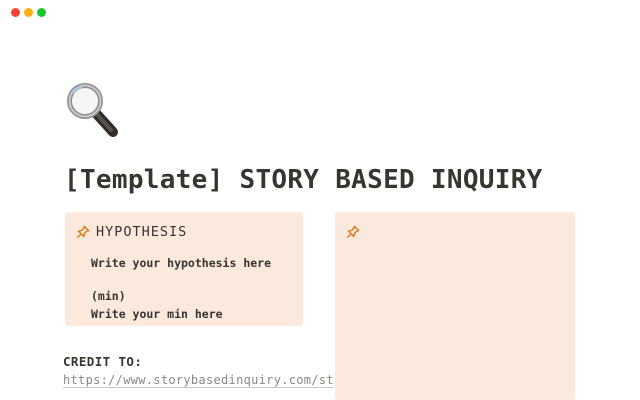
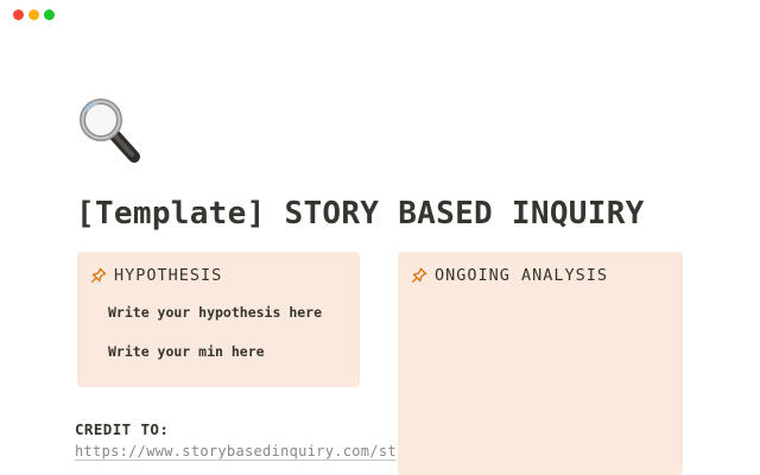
  [Template] STORY BASED INQUIRY
  HYPOTHESIS
  Write your hypothesis here
- (min)
  Write your min here
+ ONGOING ANALYSIS
  CREDIT TO:
  https://www.storybasedinquiry.com/st
